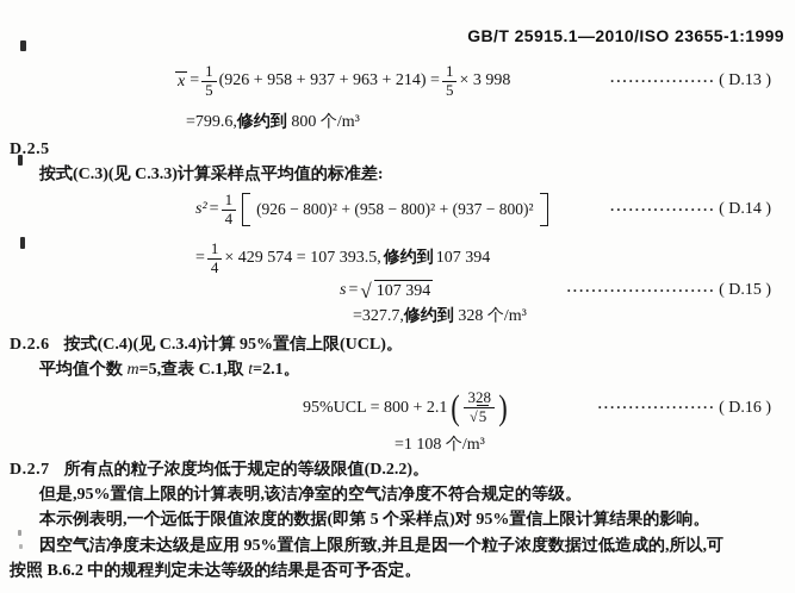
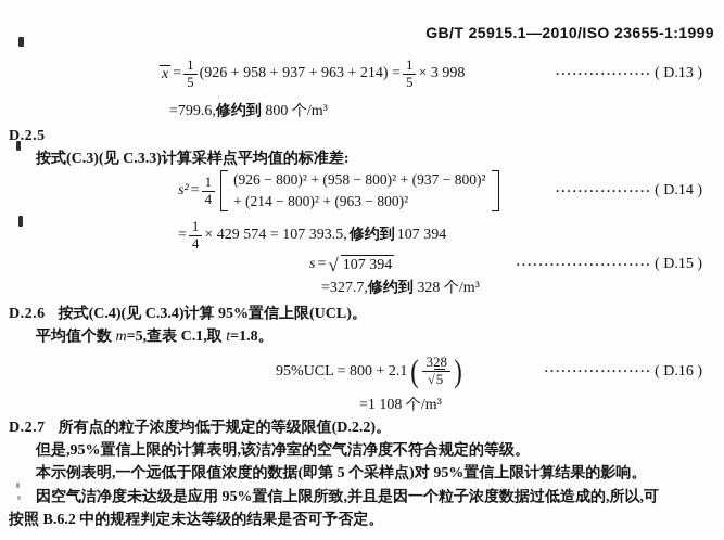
  GB/T 25915.1—2010/ISO 23655-1:1999
  x
  =
  1
  5
  (926 + 958 + 937 + 963 + 214) =
  1
  5
  × 3 998
  ·················
  ( D.13 )
  =799.6,修约到 800 个/m³
  D.2.5
  按式(C.3)(见 C.3.3)计算采样点平均值的标准差:
  s²
  =
  1
  4
  (926 − 800)² + (958 − 800)² + (937 − 800)²
+ + (214 − 800)² + (963 − 800)²
  ·················
  ( D.14 )
  =
  1
  4
  × 429 574 = 107 393.5,
  修约到
  107 394
  s
  =
  √
  107 394
  ························
  ( D.15 )
  =327.7,修约到 328 个/m³
  D.2.6 按式(C.4)(见 C.3.4)计算 95%置信上限(UCL)。
- 平均值个数 m=5,查表 C.1,取 t=2.1。
+ 平均值个数 m=5,查表 C.1,取 t=1.8。
  95%UCL = 800 + 2.1
  (
  328
  √5
  )
  ···················
  ( D.16 )
  =1 108 个/m³
  D.2.7 所有点的粒子浓度均低于规定的等级限值(D.2.2)。
  但是,95%置信上限的计算表明,该洁净室的空气洁净度不符合规定的等级。
  本示例表明,一个远低于限值浓度的数据(即第 5 个采样点)对 95%置信上限计算结果的影响。
  因空气洁净度未达级是应用 95%置信上限所致,并且是因一个粒子浓度数据过低造成的,所以,可
  按照 B.6.2 中的规程判定未达等级的结果是否可予否定。
